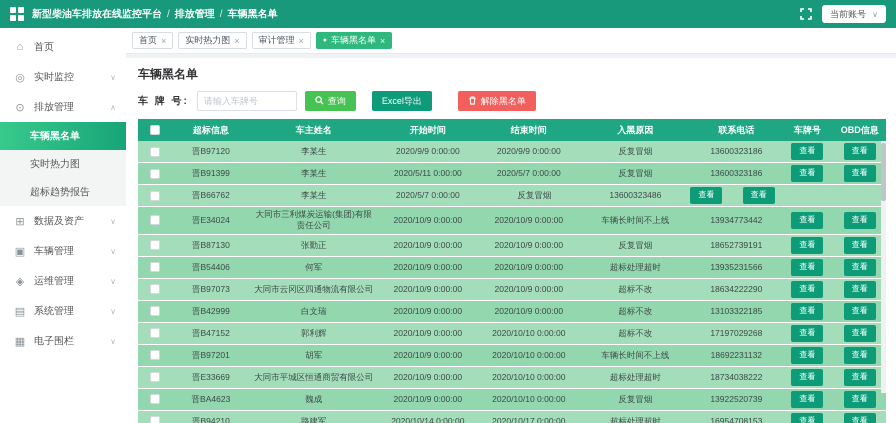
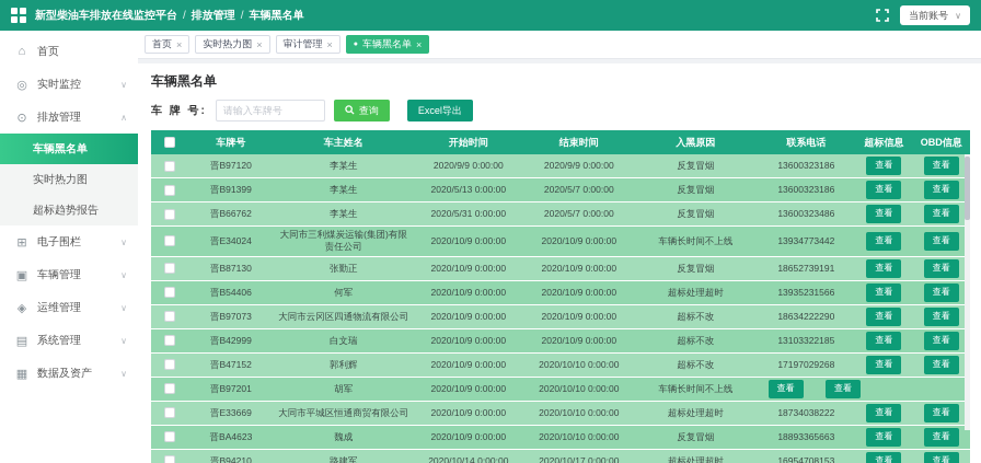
  新型柴油车排放在线监控平台
  /
  排放管理
  /
  车辆黑名单
  当前账号
  ∨
  ⌂
  首页
  ◎
  实时监控
  ∨
  ⊙
  排放管理
  ∧
  车辆黑名单
  实时热力图
  超标趋势报告
  ⊞
- 数据及资产
+ 电子围栏
  ∨
  ▣
  车辆管理
  ∨
  ◈
  运维管理
  ∨
  ▤
  系统管理
  ∨
  ▦
- 电子围栏
+ 数据及资产
  ∨
  首页
  ×
  实时热力图
  ×
  审计管理
  ×
  车辆黑名单
  ×
  车辆黑名单
  车 牌 号:
  请输入车牌号
  查询
  Excel导出
- 解除黑名单
- 超标信息
+ 车牌号
  车主姓名
  开始时间
  结束时间
  入黑原因
  联系电话
- 车牌号
+ 超标信息
  OBD信息
  晋B97120
  李某生
  2020/9/9 0:00:00
  2020/9/9 0:00:00
  反复冒烟
  13600323186
  查看
  查看
  晋B91399
  李某生
- 2020/5/11 0:00:00
+ 2020/5/13 0:00:00
  2020/5/7 0:00:00
  反复冒烟
  13600323186
  查看
  查看
  晋B66762
  李某生
+ 2020/5/31 0:00:00
  2020/5/7 0:00:00
  反复冒烟
  13600323486
  查看
  查看
  晋E34024
  大同市三利煤炭运输(集团)有限责任公司
  2020/10/9 0:00:00
  2020/10/9 0:00:00
  车辆长时间不上线
  13934773442
  查看
  查看
  晋B87130
  张勤正
  2020/10/9 0:00:00
  2020/10/9 0:00:00
  反复冒烟
  18652739191
  查看
  查看
  晋B54406
  何军
  2020/10/9 0:00:00
  2020/10/9 0:00:00
  超标处理超时
  13935231566
  查看
  查看
  晋B97073
  大同市云冈区四通物流有限公司
  2020/10/9 0:00:00
  2020/10/9 0:00:00
  超标不改
  18634222290
  查看
  查看
  晋B42999
  白文瑞
  2020/10/9 0:00:00
  2020/10/9 0:00:00
  超标不改
  13103322185
  查看
  查看
  晋B47152
  郭利辉
  2020/10/9 0:00:00
  2020/10/10 0:00:00
  超标不改
  17197029268
  查看
  查看
  晋B97201
  胡军
  2020/10/9 0:00:00
  2020/10/10 0:00:00
  车辆长时间不上线
- 18692231132
  查看
  查看
  晋E33669
  大同市平城区恒通商贸有限公司
  2020/10/9 0:00:00
  2020/10/10 0:00:00
  超标处理超时
  18734038222
  查看
  查看
  晋BA4623
  魏成
  2020/10/9 0:00:00
  2020/10/10 0:00:00
  反复冒烟
- 13922520739
+ 18893365663
  查看
  查看
  晋B94210
  路建军
  2020/10/14 0:00:00
  2020/10/17 0:00:00
  超标处理超时
  16954708153
  查看
  查看
